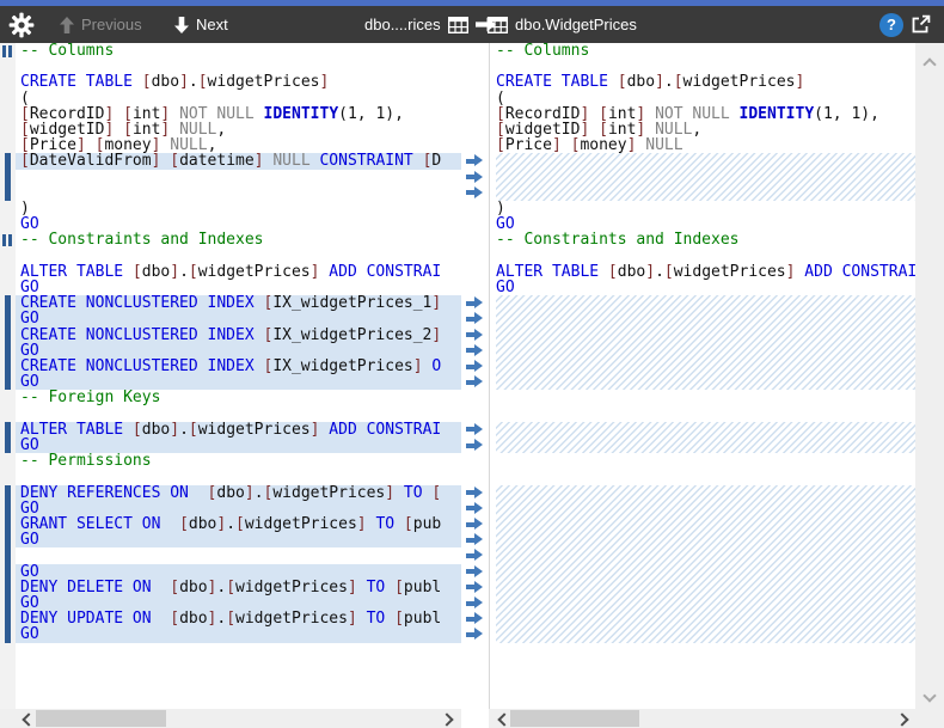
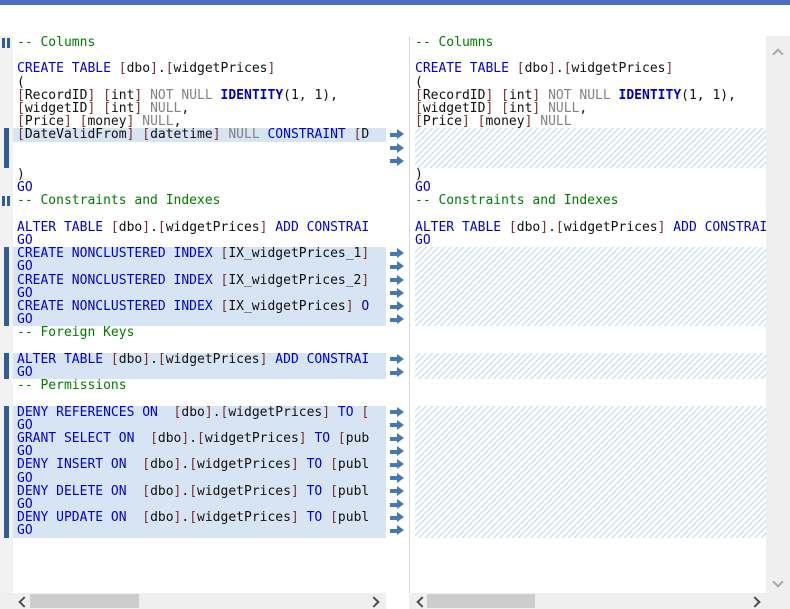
- Previous
- Next
- dbo....rices
- dbo.WidgetPrices
- ?
  -- Columns
  CREATE TABLE [dbo].[widgetPrices]
  (
  [RecordID] [int] NOT NULL IDENTITY(1, 1),
  [widgetID] [int] NULL,
  [Price] [money] NULL,
  [DateValidFrom] [datetime] NULL CONSTRAINT [D
  )
  GO
  -- Constraints and Indexes
  ALTER TABLE [dbo].[widgetPrices] ADD CONSTRAI
  GO
  CREATE NONCLUSTERED INDEX [IX_widgetPrices_1]
  GO
  CREATE NONCLUSTERED INDEX [IX_widgetPrices_2]
  GO
  CREATE NONCLUSTERED INDEX [IX_widgetPrices] O
  GO
  -- Foreign Keys
  ALTER TABLE [dbo].[widgetPrices] ADD CONSTRAI
  GO
  -- Permissions
  DENY REFERENCES ON [dbo].[widgetPrices] TO [
  GO
  GRANT SELECT ON [dbo].[widgetPrices] TO [pub
  GO
+ DENY INSERT ON [dbo].[widgetPrices] TO [publ
  GO
  DENY DELETE ON [dbo].[widgetPrices] TO [publ
  GO
  DENY UPDATE ON [dbo].[widgetPrices] TO [publ
  GO
  -- Columns
  CREATE TABLE [dbo].[widgetPrices]
  (
  [RecordID] [int] NOT NULL IDENTITY(1, 1),
  [widgetID] [int] NULL,
  [Price] [money] NULL
  )
  GO
  -- Constraints and Indexes
  ALTER TABLE [dbo].[widgetPrices] ADD CONSTRAI
  GO
